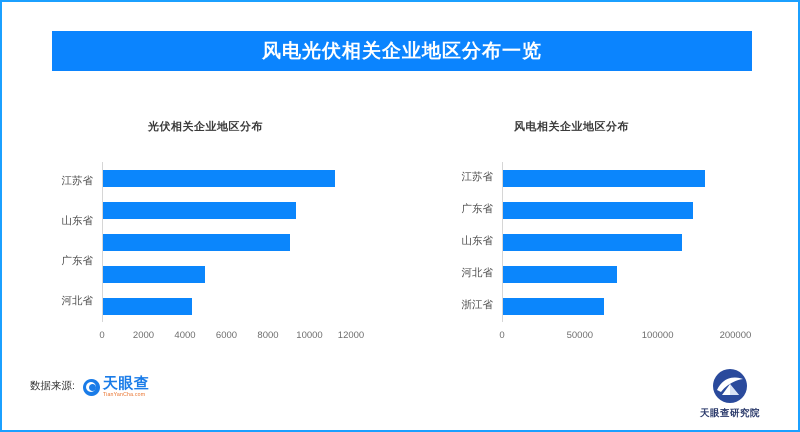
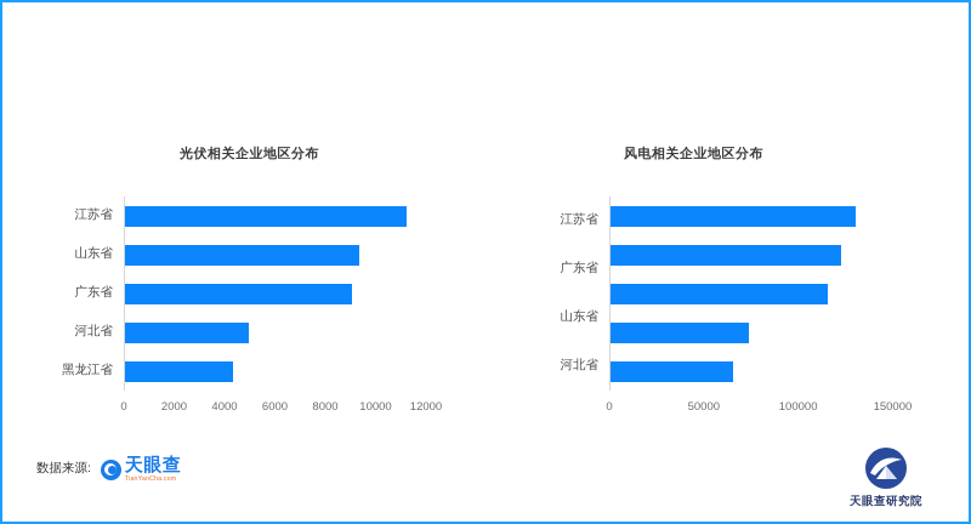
- 风电光伏相关企业地区分布一览
  光伏相关企业地区分布
  江苏省
  山东省
  广东省
  河北省
+ 黑龙江省
  0
  2000
  4000
  6000
  8000
  10000
  12000
  风电相关企业地区分布
  江苏省
  广东省
  山东省
  河北省
- 浙江省
  0
  50000
  100000
- 200000
+ 150000
  数据来源:
  天眼查
  天眼查研究院
